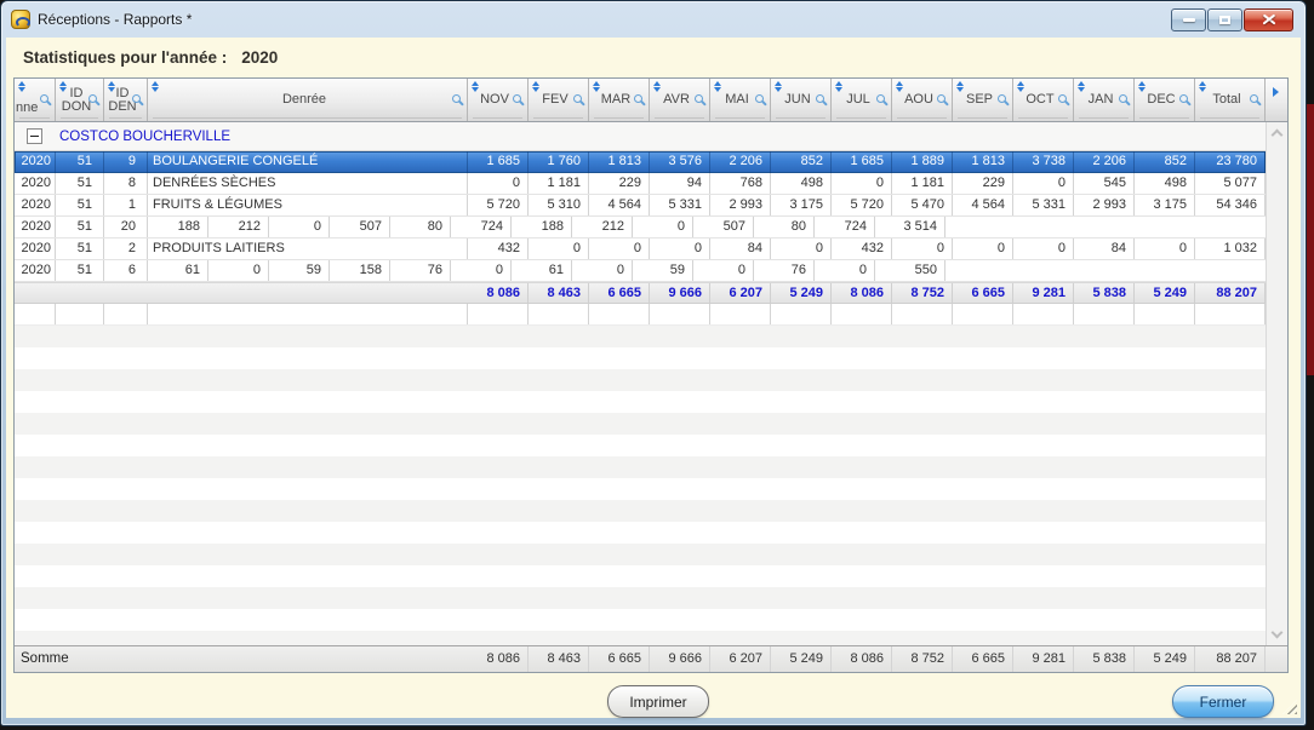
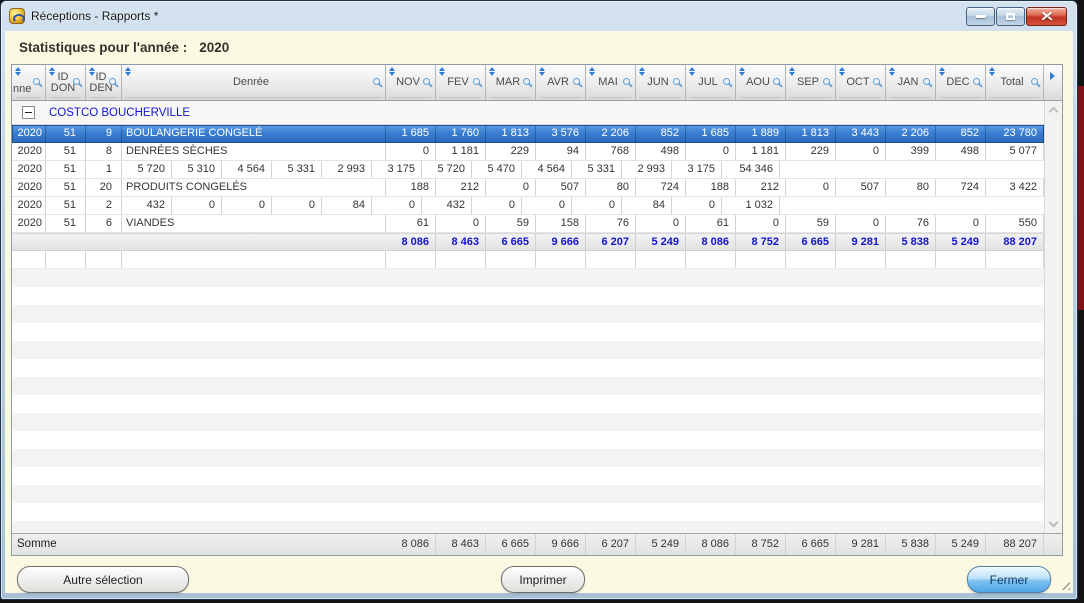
  Réceptions - Rapports *
  Statistiques pour l'année : 2020
  nne
  ID DON
  ID DEN
  Denrée
  NOV
  FEV
  MAR
  AVR
  MAI
  JUN
  JUL
  AOU
  SEP
  OCT
  JAN
  DEC
  Total
  COSTCO BOUCHERVILLE
  2020
  51
  9
  BOULANGERIE CONGELÉ
  1 685
  1 760
  1 813
  3 576
  2 206
  852
  1 685
  1 889
  1 813
- 3 738
+ 3 443
  2 206
  852
  23 780
  2020
  51
  8
  DENRÉES SÈCHES
  0
  1 181
  229
  94
  768
  498
  0
  1 181
  229
  0
- 545
+ 399
  498
  5 077
  2020
  51
  1
- FRUITS & LÉGUMES
  5 720
  5 310
  4 564
  5 331
  2 993
  3 175
  5 720
  5 470
  4 564
  5 331
  2 993
  3 175
  54 346
  2020
  51
  20
+ PRODUITS CONGELÉS
  188
  212
  0
  507
  80
  724
  188
  212
  0
  507
  80
  724
- 3 514
+ 3 422
  2020
  51
  2
- PRODUITS LAITIERS
  432
  0
  0
  0
  84
  0
  432
  0
  0
  0
  84
  0
  1 032
  2020
  51
  6
+ VIANDES
  61
  0
  59
  158
  76
  0
  61
  0
  59
  0
  76
  0
  550
  8 086
  8 463
  6 665
  9 666
  6 207
  5 249
  8 086
  8 752
  6 665
  9 281
  5 838
  5 249
  88 207
  Somme
  8 086
  8 463
  6 665
  9 666
  6 207
  5 249
  8 086
  8 752
  6 665
  9 281
  5 838
  5 249
  88 207
+ Autre sélection
  Imprimer
  Fermer
